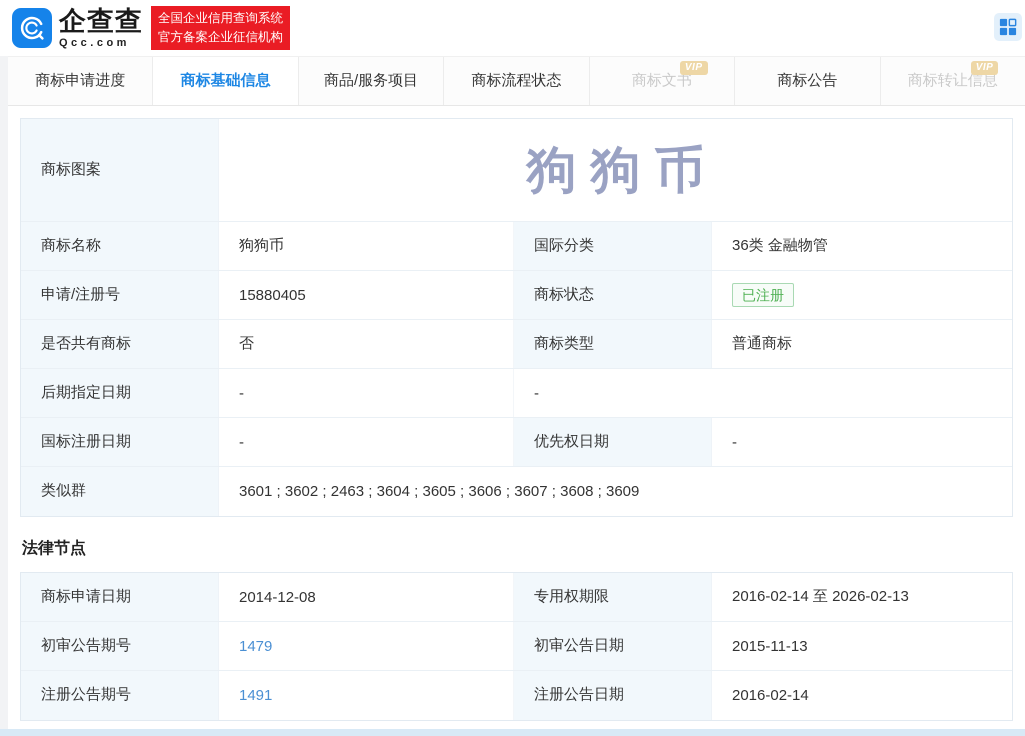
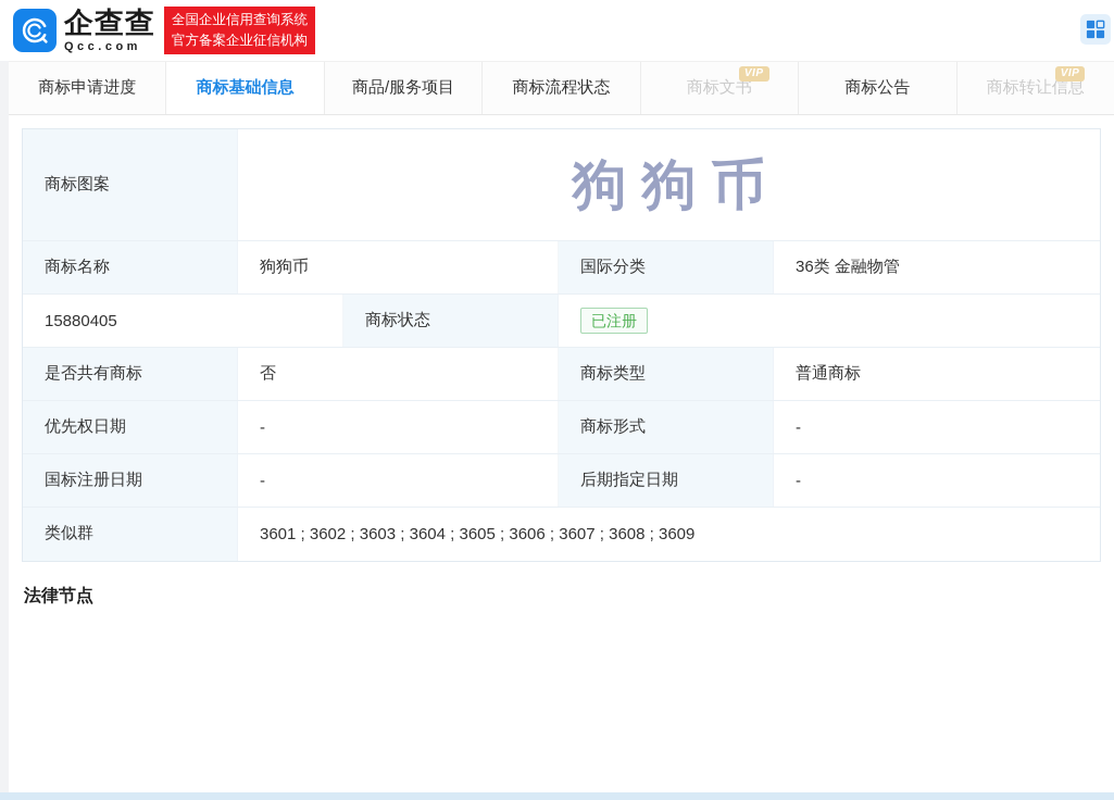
  企查查
  Qcc.com
  全国企业信用查询系统
  官方备案企业征信机构
  商标申请进度
  商标基础信息
  商品/服务项目
  商标流程状态
  商标文书
  VIP
  商标公告
  商标转让信息
  VIP
  商标图案
  狗狗币
  商标名称
  狗狗币
  国际分类
  36类 金融物管
- 申请/注册号
  15880405
  商标状态
  已注册
  是否共有商标
  否
  商标类型
  普通商标
- 后期指定日期
+ 优先权日期
  -
+ 商标形式
  -
  国标注册日期
  -
- 优先权日期
+ 后期指定日期
  -
  类似群
- 3601 ; 3602 ; 2463 ; 3604 ; 3605 ; 3606 ; 3607 ; 3608 ; 3609
+ 3601 ; 3602 ; 3603 ; 3604 ; 3605 ; 3606 ; 3607 ; 3608 ; 3609
  法律节点
- 商标申请日期
- 2014-12-08
- 专用权期限
- 2016-02-14 至 2026-02-13
- 初审公告期号
- 1479
- 初审公告日期
- 2015-11-13
- 注册公告期号
- 1491
- 注册公告日期
- 2016-02-14
